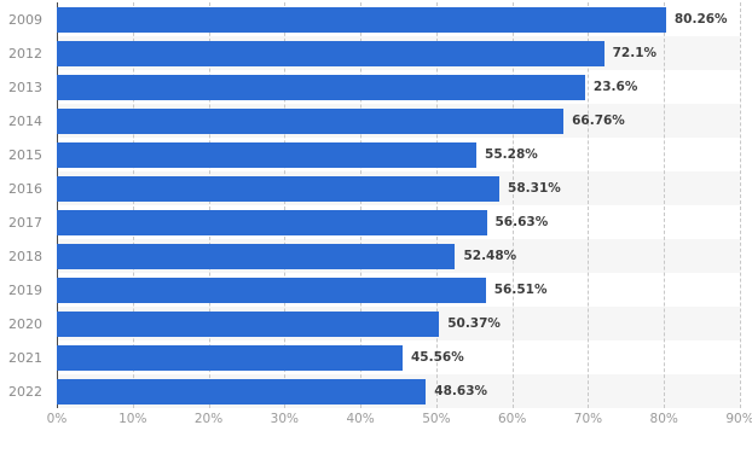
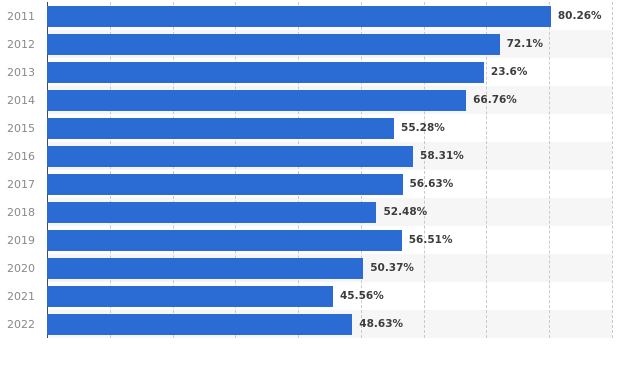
- 2009
+ 2011
  2012
  2013
  2014
  2015
  2016
  2017
  2018
  2019
  2020
  2021
  2022
  80.26%
  72.1%
  23.6%
  66.76%
  55.28%
  58.31%
  56.63%
  52.48%
  56.51%
  50.37%
  45.56%
  48.63%
- 0%
- 10%
- 20%
- 30%
- 40%
- 50%
- 60%
- 70%
- 80%
- 90%
